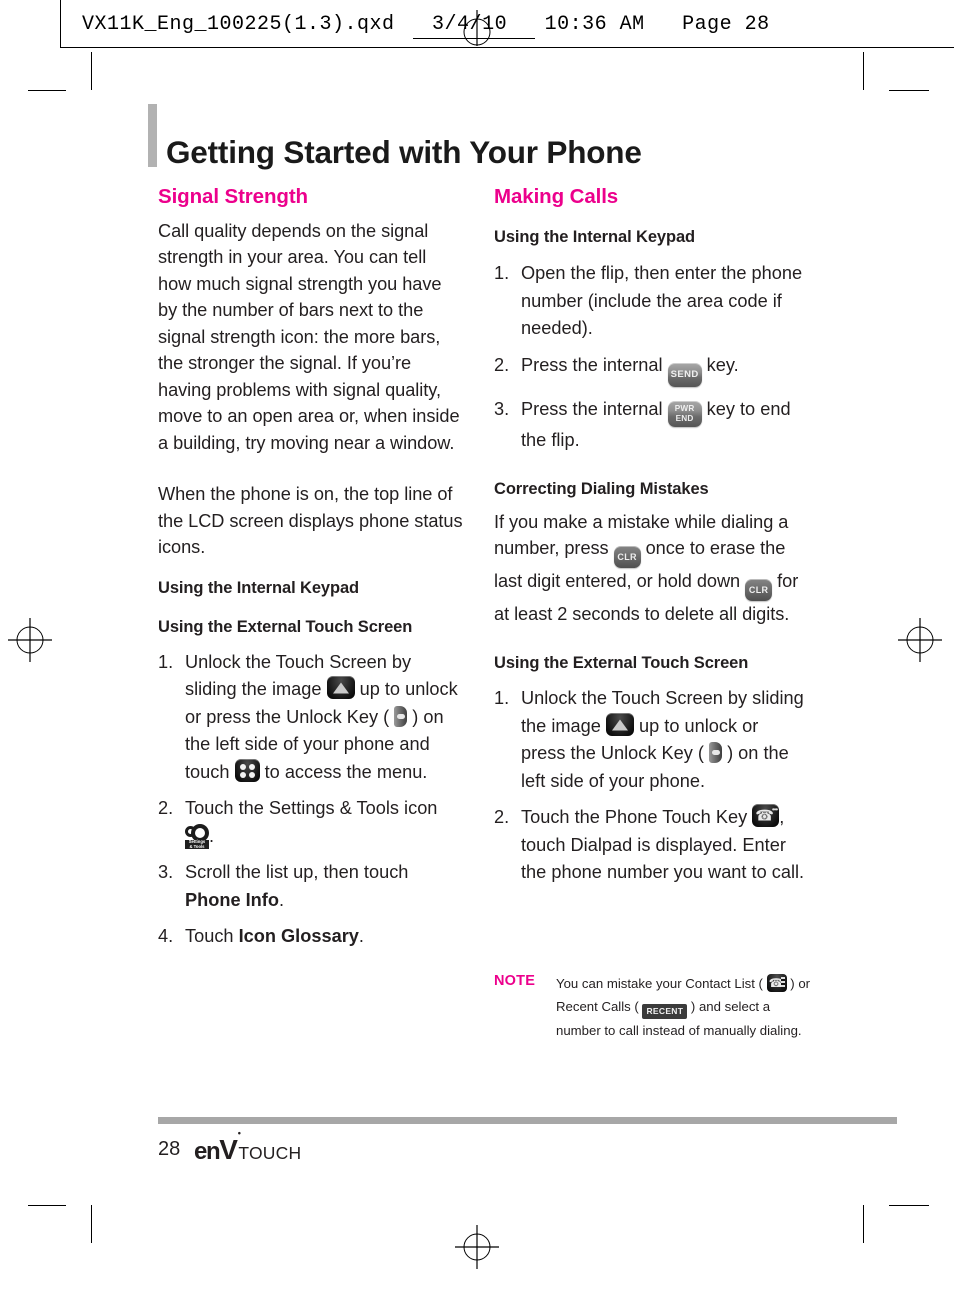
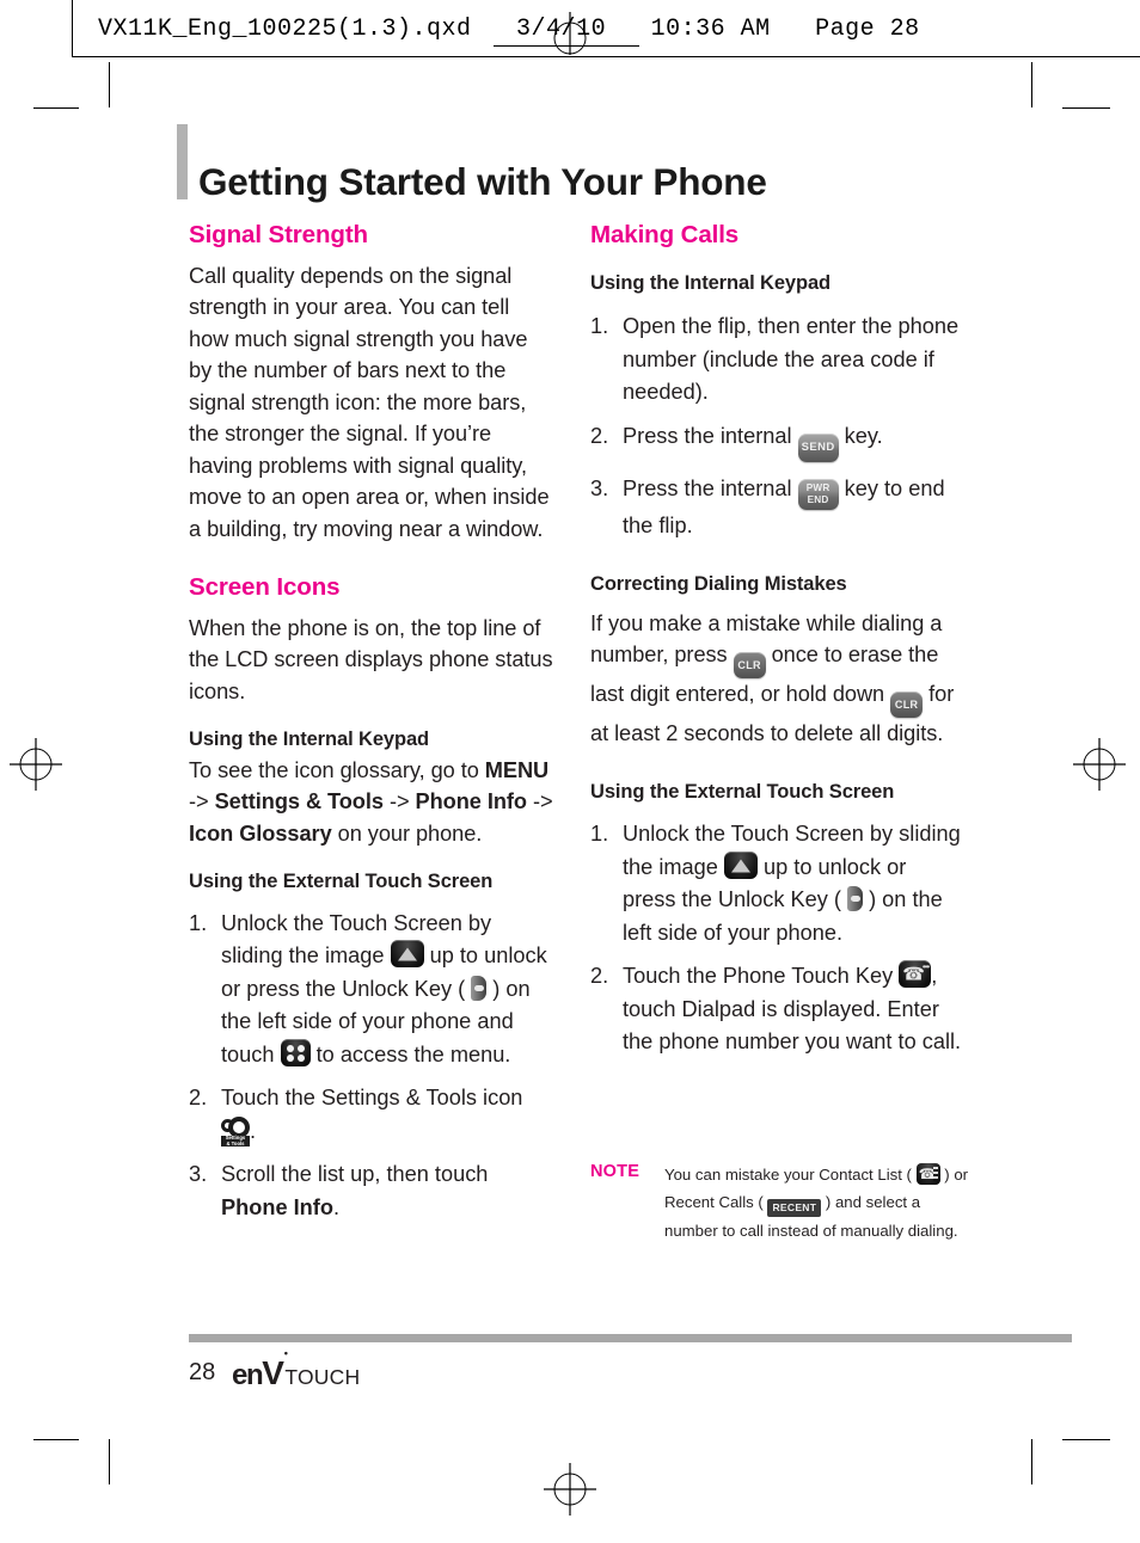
  VX11K_Eng_100225(1.3).qxd 3/4/10 10:36 AM Page 28
  Getting Started with Your Phone
  Signal Strength
  Call quality depends on the signal strength in your area. You can tell how much signal strength you have by the number of bars next to the signal strength icon: the more bars, the stronger the signal. If you’re having problems with signal quality, move to an open area or, when inside a building, try moving near a window.
+ Screen Icons
  When the phone is on, the top line of the LCD screen displays phone status icons.
  Using the Internal Keypad
+ To see the icon glossary, go to MENU -> Settings & Tools -> Phone Info -> Icon Glossary on your phone.
  Using the External Touch Screen
  1.
  Unlock the Touch Screen by sliding the image up to unlock or press the Unlock Key ( ) on the left side of your phone and touch to access the menu.
  2.
  Touch the Settings & Tools icon
  .
  3.
  Scroll the list up, then touch Phone Info.
- 4.
- Touch Icon Glossary.
  Making Calls
  Using the Internal Keypad
  1.
  Open the flip, then enter the phone number (include the area code if needed).
  2.
  Press the internal SEND key.
  3.
  Press the internal
  PWR
  END
  key to end the flip.
  Correcting Dialing Mistakes
  If you make a mistake while dialing a number, press CLR once to erase the last digit entered, or hold down CLR for at least 2 seconds to delete all digits.
  Using the External Touch Screen
  1.
  Unlock the Touch Screen by sliding the image up to unlock or press the Unlock Key ( ) on the left side of your phone.
  2.
  Touch the Phone Touch Key , touch Dialpad is displayed. Enter the phone number you want to call.
  NOTE
  You can mistake your Contact List ( ) or Recent Calls ( RECENT ) and select a number to call instead of manually dialing.
  28
  en
  V
  TOUCH
